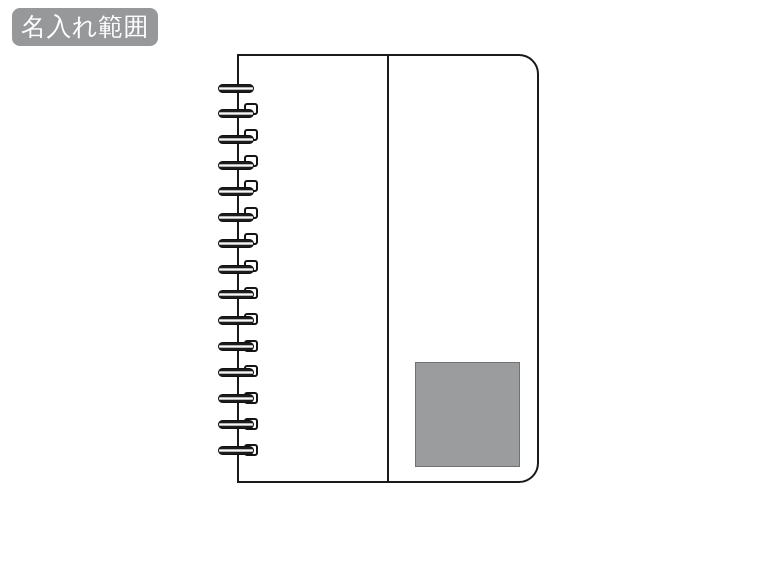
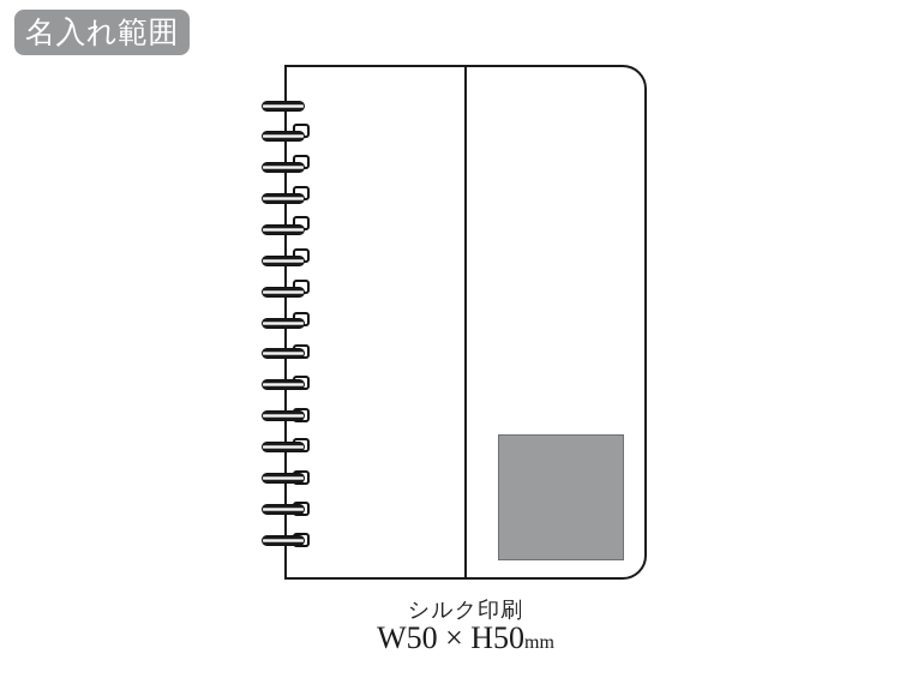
  名入れ範囲
+ シルク印刷
+ W50 × H50mm
